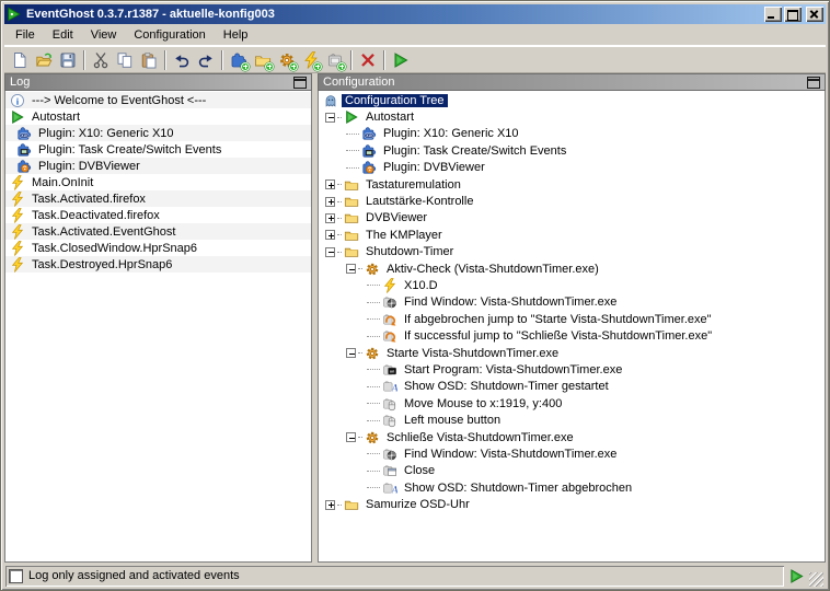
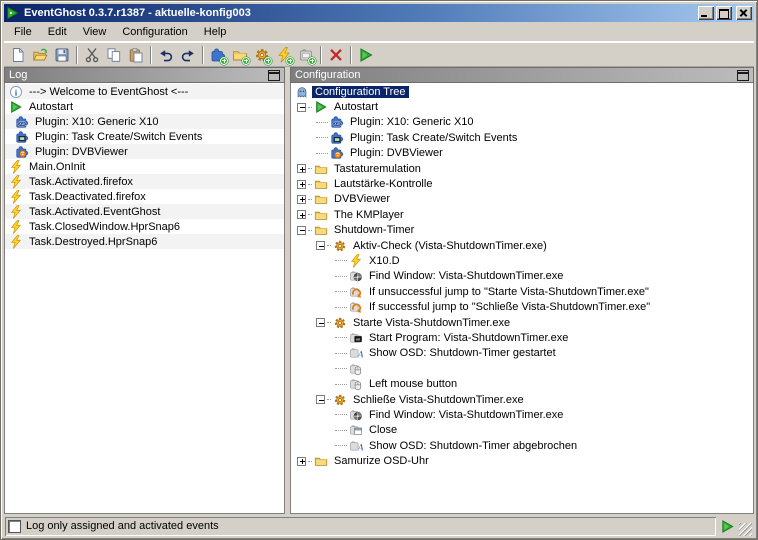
  EventGhost 0.3.7.r1387 - aktuelle-konfig003
  File
  Edit
  View
  Configuration
  Help
  Log
  ---> Welcome to EventGhost <---
  Autostart
  Plugin: X10: Generic X10
  Plugin: Task Create/Switch Events
  Plugin: DVBViewer
  Main.OnInit
  Task.Activated.firefox
  Task.Deactivated.firefox
  Task.Activated.EventGhost
  Task.ClosedWindow.HprSnap6
  Task.Destroyed.HprSnap6
  Configuration
  Configuration Tree
  Autostart
  Plugin: X10: Generic X10
  Plugin: Task Create/Switch Events
  Plugin: DVBViewer
  Tastaturemulation
  Lautstärke-Kontrolle
  DVBViewer
  The KMPlayer
  Shutdown-Timer
  Aktiv-Check (Vista-ShutdownTimer.exe)
  X10.D
  Find Window: Vista-ShutdownTimer.exe
- If abgebrochen jump to "Starte Vista-ShutdownTimer.exe"
+ If unsuccessful jump to "Starte Vista-ShutdownTimer.exe"
  If successful jump to "Schließe Vista-ShutdownTimer.exe"
  Starte Vista-ShutdownTimer.exe
  Start Program: Vista-ShutdownTimer.exe
  Show OSD: Shutdown-Timer gestartet
- Move Mouse to x:1919, y:400
  Left mouse button
  Schließe Vista-ShutdownTimer.exe
  Find Window: Vista-ShutdownTimer.exe
  Close
  Show OSD: Shutdown-Timer abgebrochen
  Samurize OSD-Uhr
  Log only assigned and activated events
